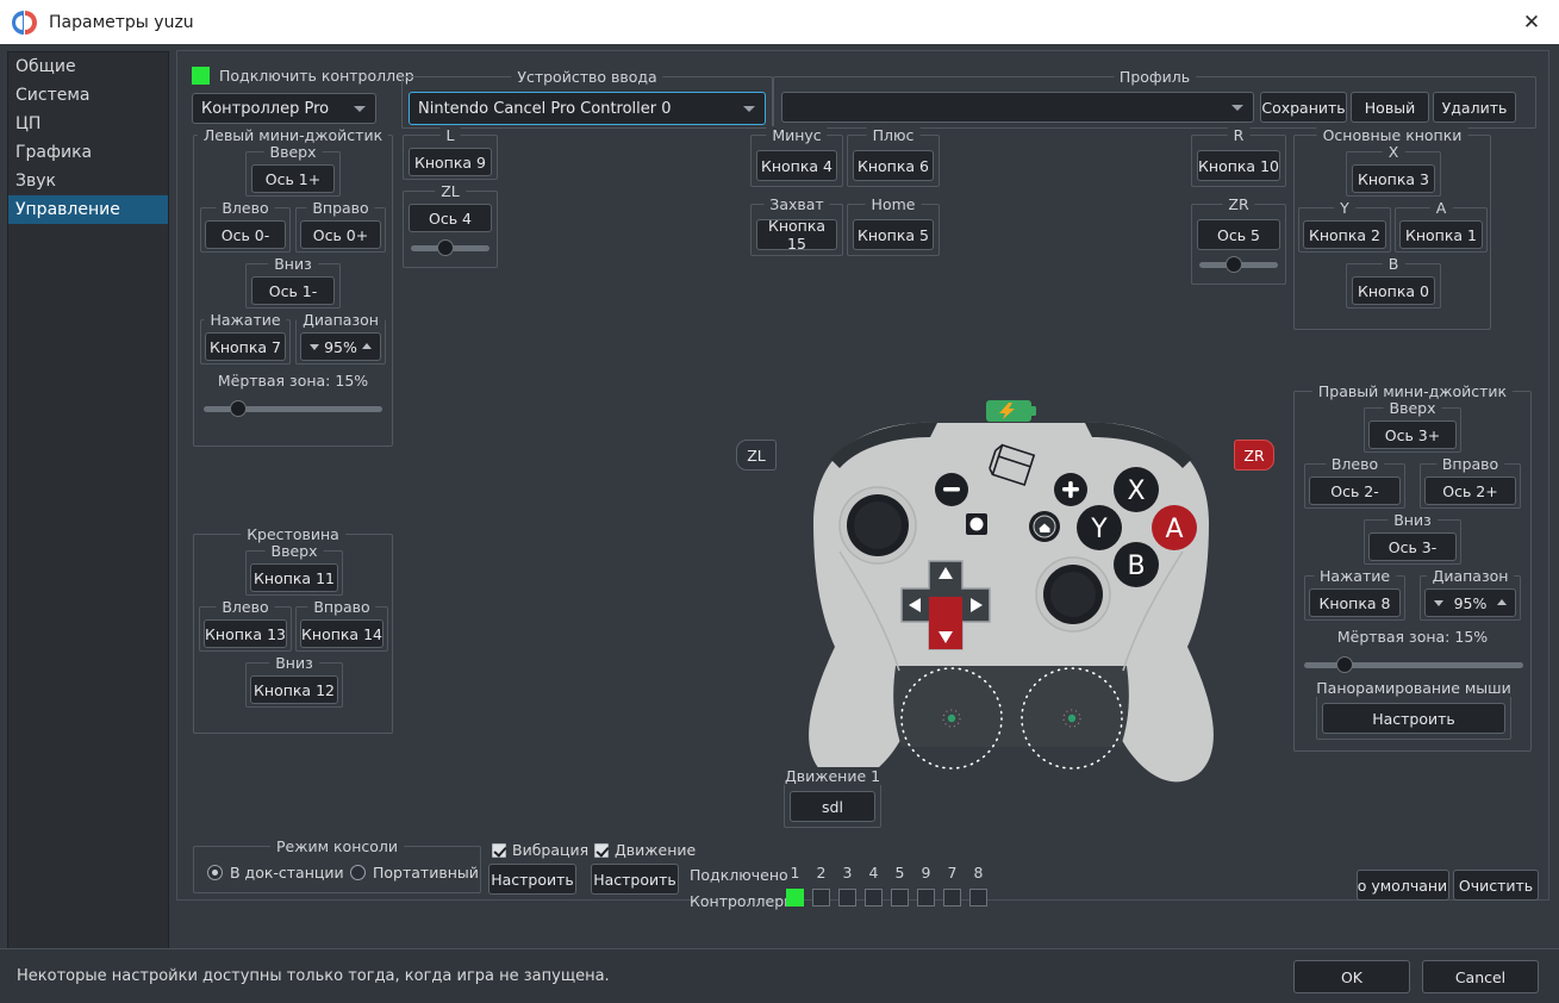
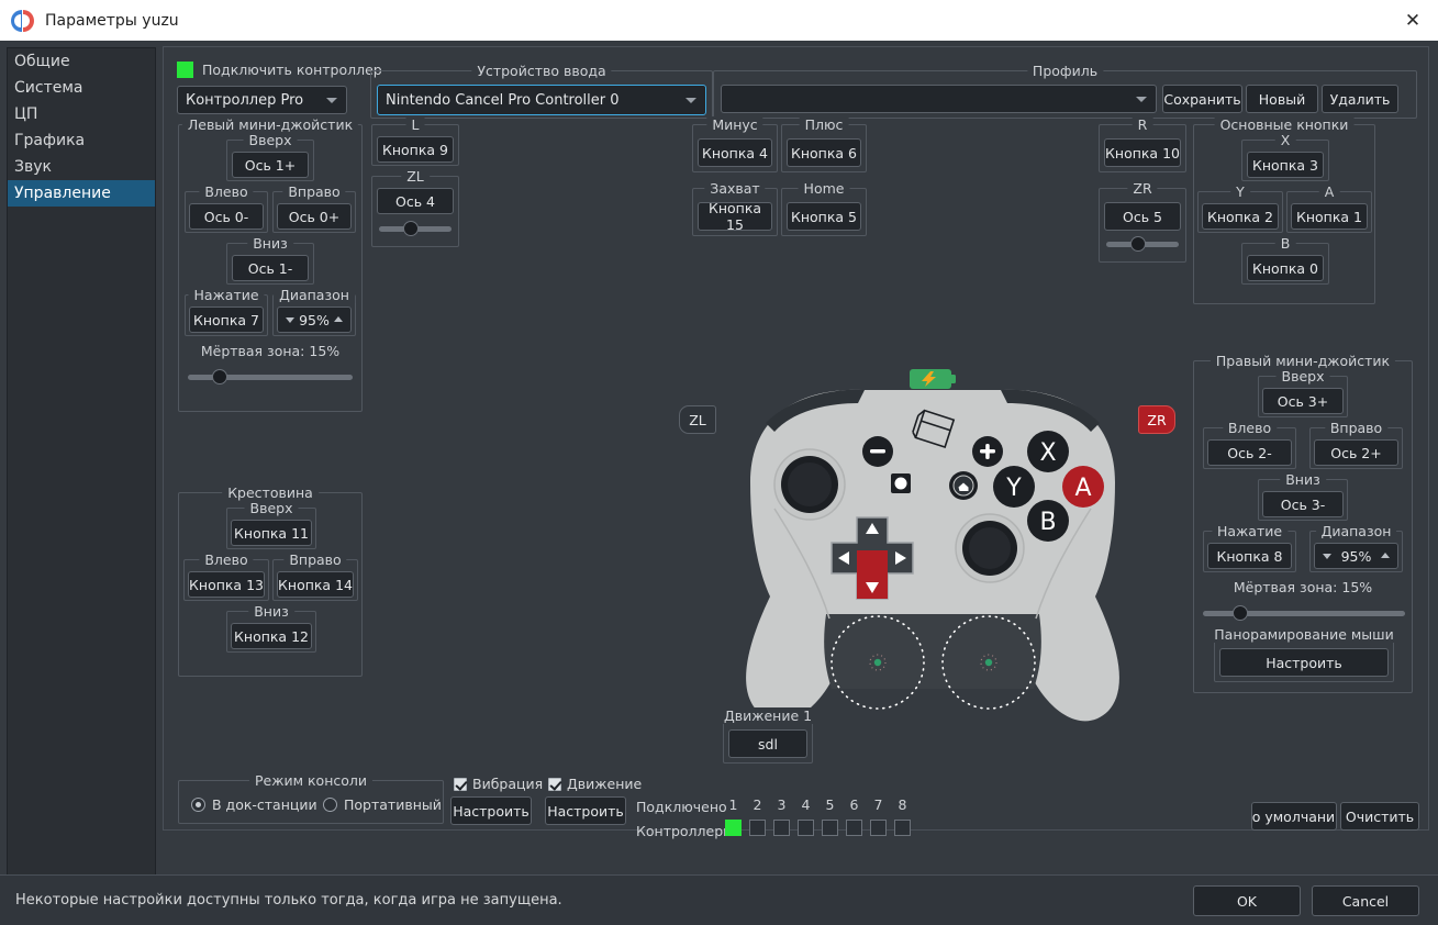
  Параметры yuzu
  ✕
  Общие
  Система
  ЦП
  Графика
  Звук
  Управление
  Подключить контроллер
  Контроллер Pro
  Устройство ввода
  Nintendo Cancel Pro Controller 0
  Профиль
  Сохранить
  Новый
  Удалить
  Левый мини-джойстик
  Вверх
  Ось 1+
  Влево
  Ось 0-
  Вправо
  Ось 0+
  Вниз
  Ось 1-
  Нажатие
  Кнопка 7
  Диапазон
  95%
  Мёртвая зона: 15%
  L
  Кнопка 9
  ZL
  Ось 4
  Минус
  Кнопка 4
  Плюс
  Кнопка 6
  Захват
  Кнопка 15
  Home
  Кнопка 5
  R
  Кнопка 10
  ZR
  Ось 5
  Основные кнопки
  X
  Кнопка 3
  Y
  Кнопка 2
  A
  Кнопка 1
  B
  Кнопка 0
  Крестовина
  Вверх
  Кнопка 11
  Влево
  Кнопка 13
  Вправо
  Кнопка 14
  Вниз
  Кнопка 12
  Правый мини-джойстик
  Вверх
  Ось 3+
  Влево
  Ось 2-
  Вправо
  Ось 2+
  Вниз
  Ось 3-
  Нажатие
  Кнопка 8
  Диапазон
  95%
  Мёртвая зона: 15%
  Панорамирование мыши
  Настроить
  X
  Y
  A
  B
  ZL
  ZR
  Движение 1
  sdl
  Режим консоли
  В док-станции
  Портативный
  Вибрация
  Настроить
  Движение
  Настроить
  Подключено
  Контроллер
  1
  2
  3
  4
  5
- 9
+ 6
  7
  8
  о умолчани
  Очистить
  Некоторые настройки доступны только тогда, когда игра не запущена.
  OK
  Cancel
